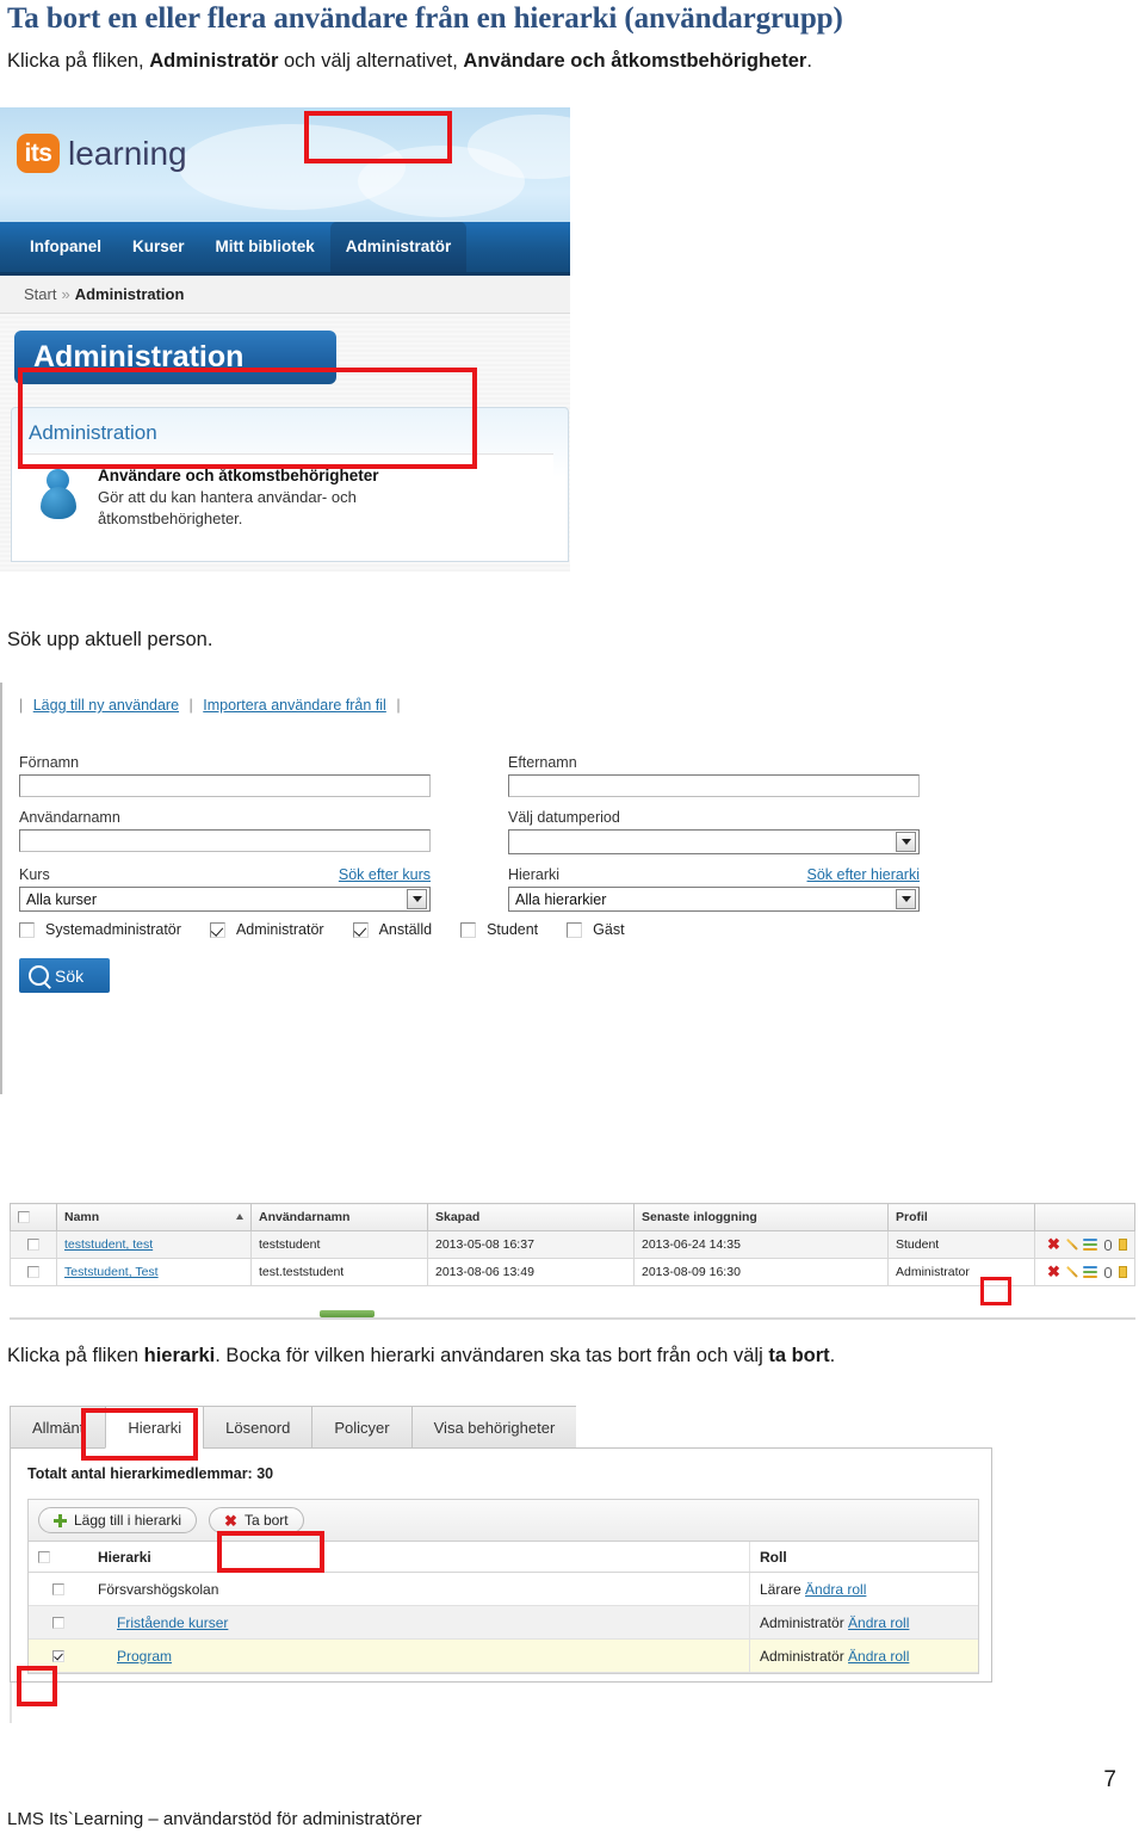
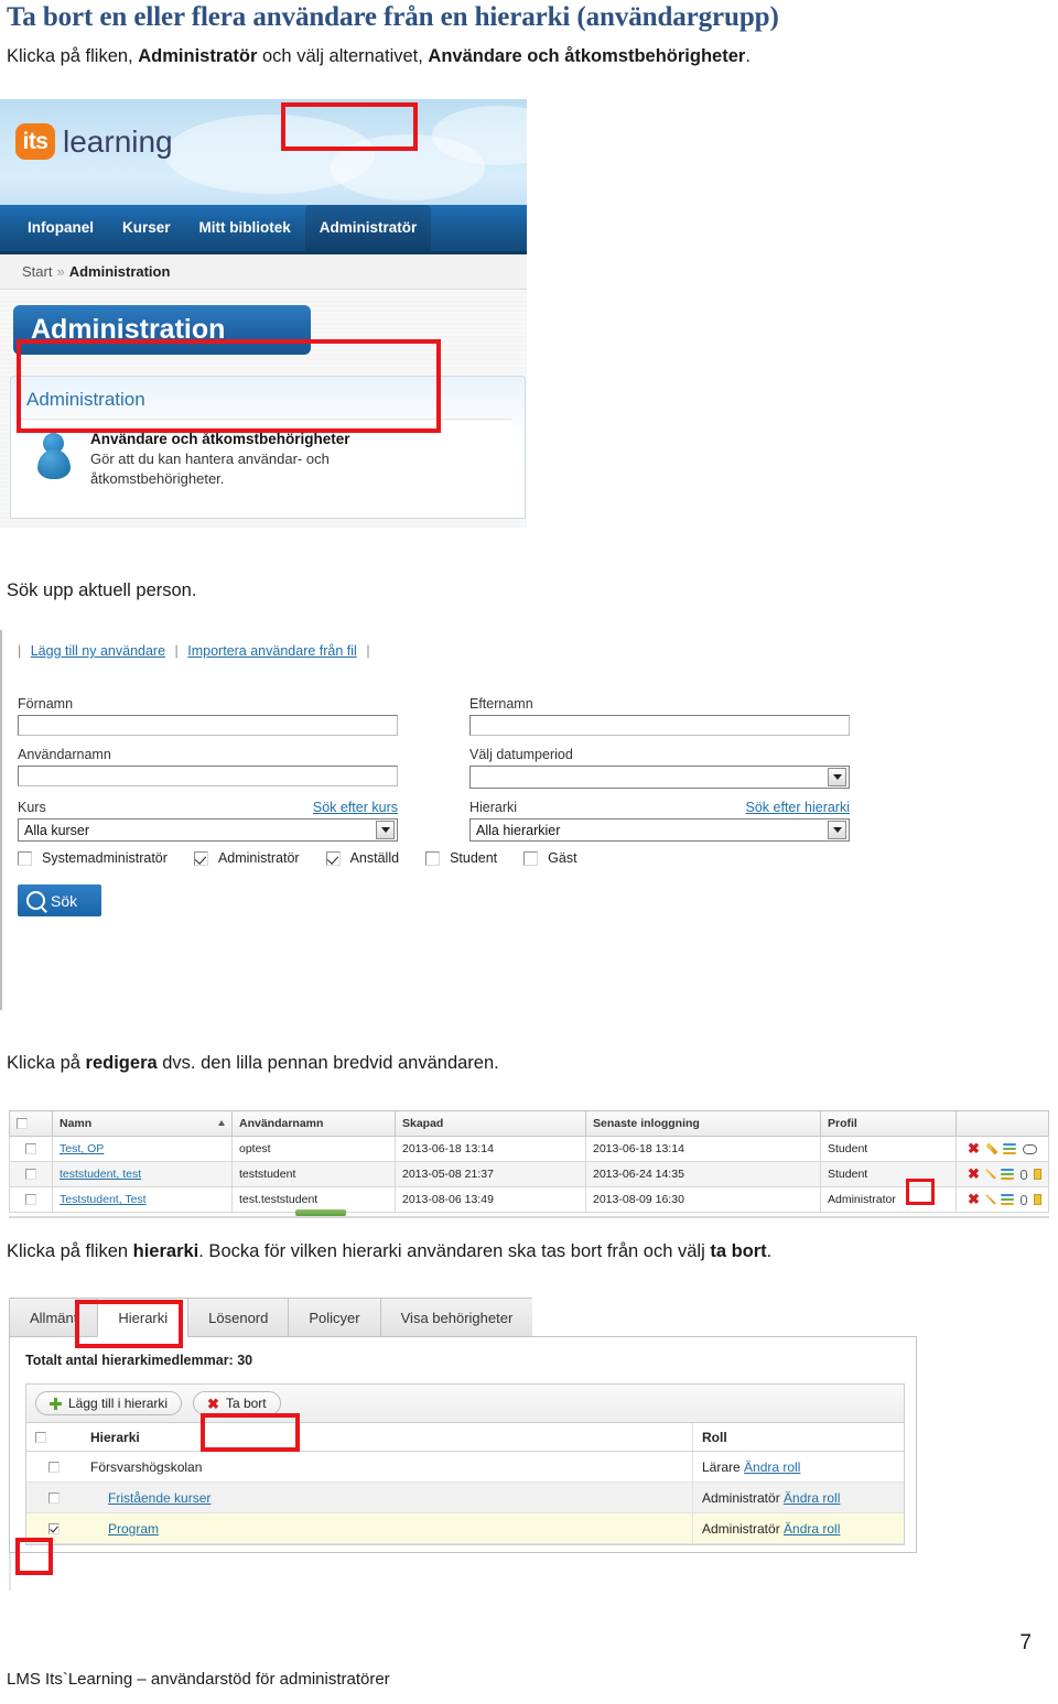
  Ta bort en eller flera användare från en hierarki (användargrupp)
  Klicka på fliken, Administratör och välj alternativet, Användare och åtkomstbehörigheter.
  its
  learning
  Infopanel
  Kurser
  Mitt bibliotek
  Administratör
  Start » Administration
  Administration
  Administration
  Användare och åtkomstbehörigheter
  Gör att du kan hantera användar- och
  åtkomstbehörigheter.
  Sök upp aktuell person.
  | Lägg till ny användare | Importera användare från fil |
  Förnamn
  Efternamn
  Användarnamn
  Välj datumperiod
  Kurs
  Sök efter kurs
  Alla kurser
  Hierarki
  Sök efter hierarki
  Alla hierarkier
  Systemadministratör
  Administratör
  Anställd
  Student
  Gäst
  Sök
+ Klicka på redigera dvs. den lilla pennan bredvid användaren.
  	Namn	Användarnamn	Skapad	Senaste inloggning	Profil
+ 	Test, OP	optest	2013-06-18 13:14	2013-06-18 13:14	Student	✖
- 	teststudent, test	teststudent	2013-05-08 16:37	2013-06-24 14:35	Student	✖
+ 	teststudent, test	teststudent	2013-05-08 21:37	2013-06-24 14:35	Student	✖
  	Teststudent, Test	test.teststudent	2013-08-06 13:49	2013-08-09 16:30	Administrator	✖
  Klicka på fliken hierarki. Bocka för vilken hierarki användaren ska tas bort från och välj ta bort.
  Allmänt
  Hierarki
  Lösenord
  Policyer
  Visa behörigheter
  Totalt antal hierarkimedlemmar: 30
  Lägg till i hierarki
  ✖
  Ta bort
  	Hierarki	Roll
  	Försvarshögskolan	Lärare Ändra roll
  	Fristående kurser	Administratör Ändra roll
  	Program	Administratör Ändra roll
  7
  LMS Its`Learning – användarstöd för administratörer
